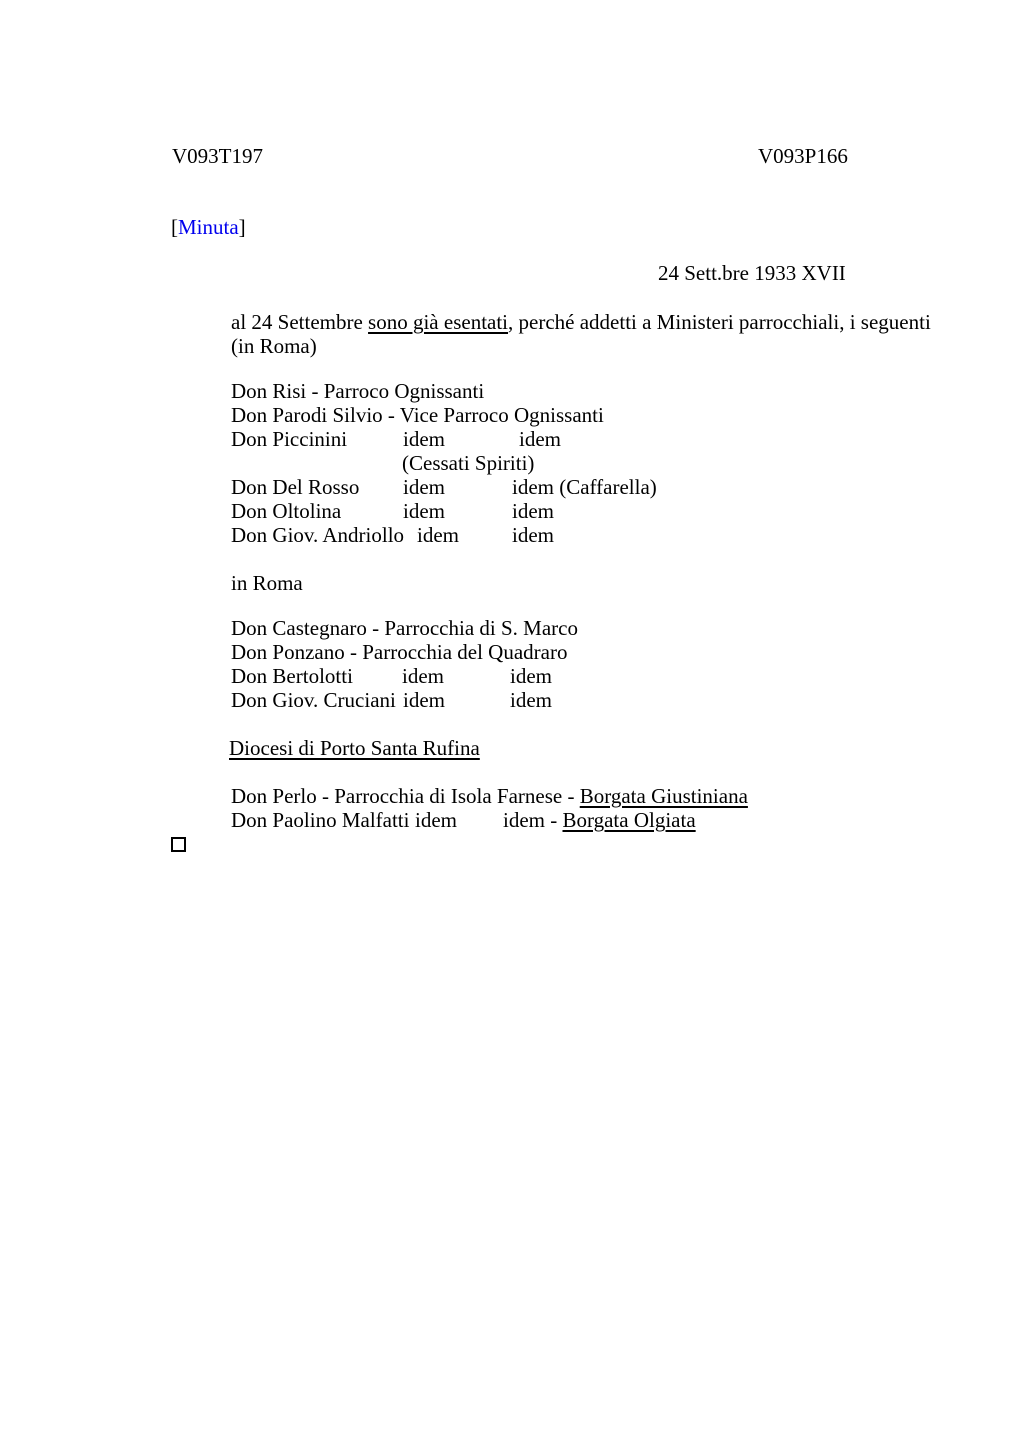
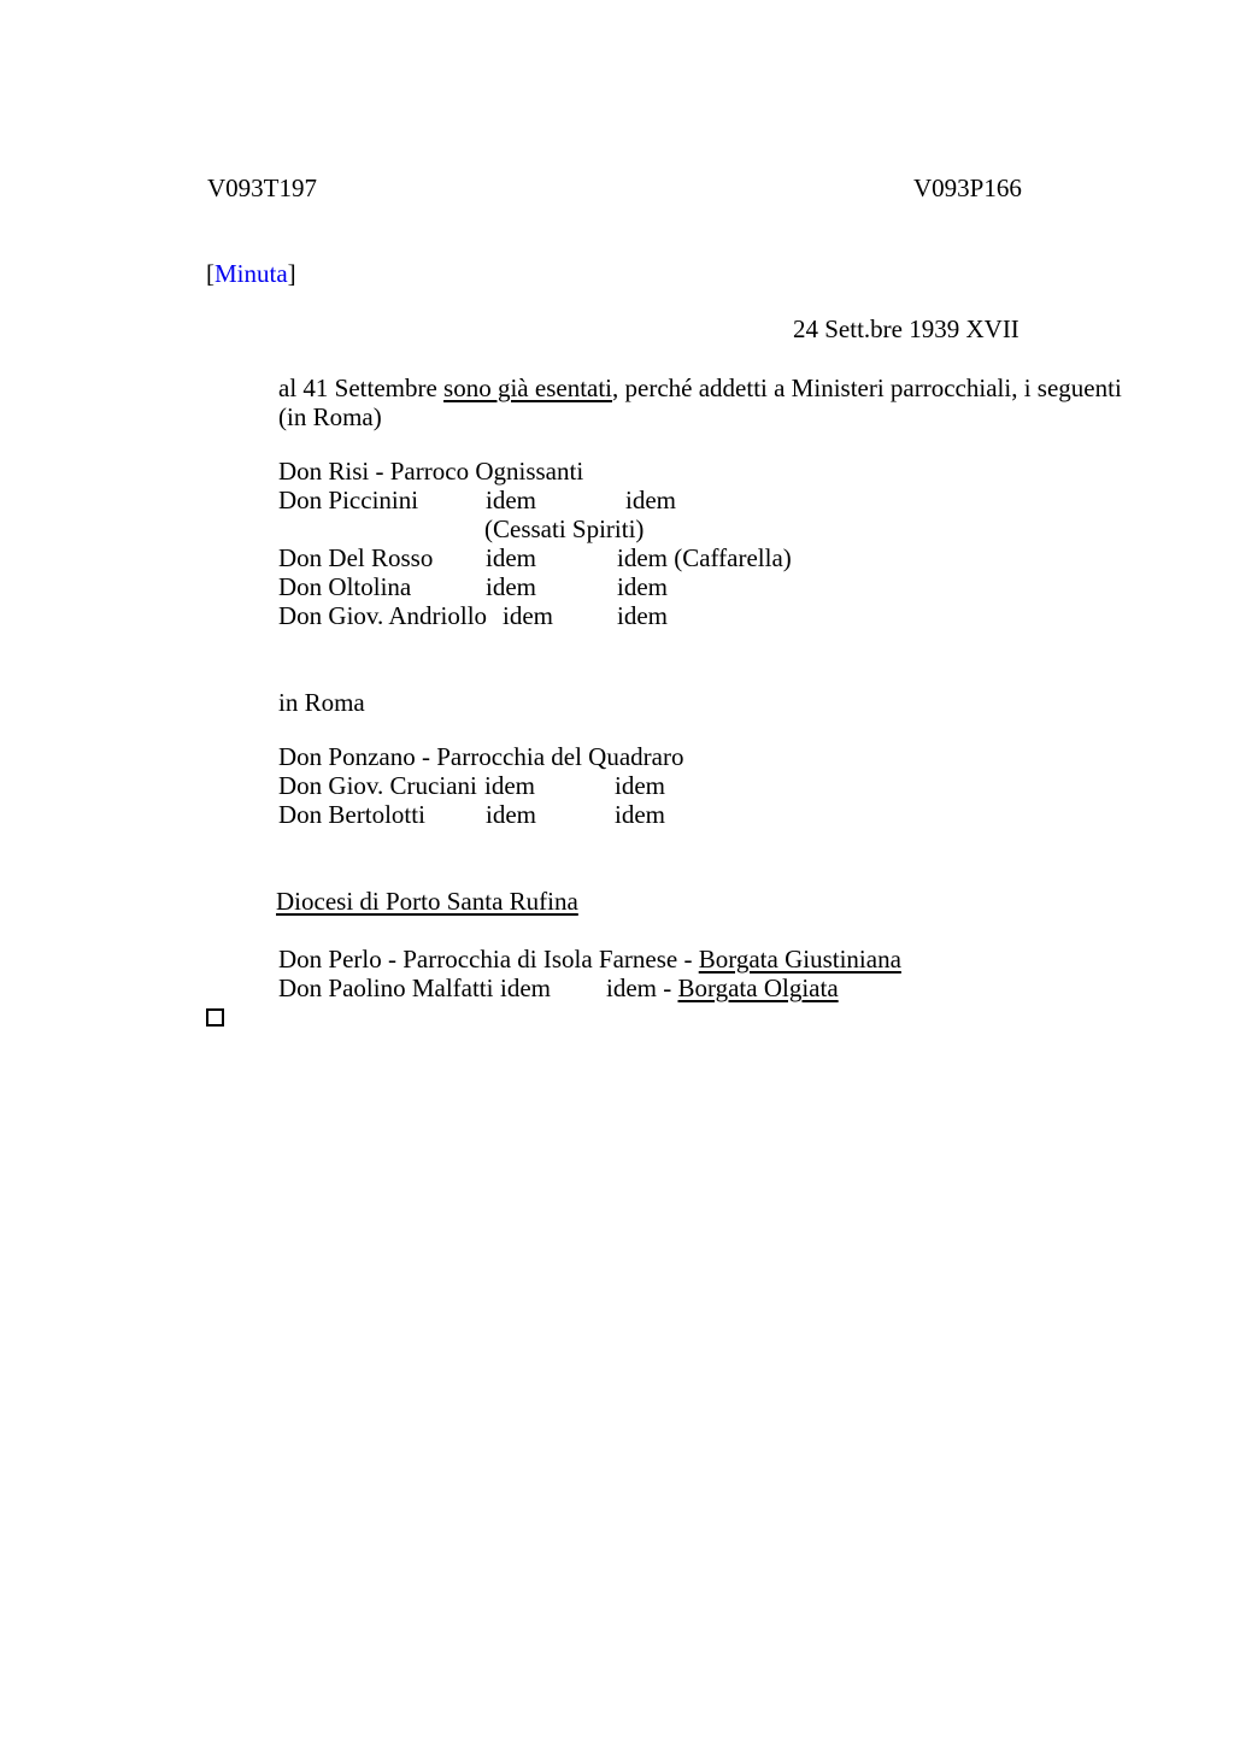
  V093T197
  V093P166
  [Minuta]
- 24 Sett.bre 1933 XVII
+ 24 Sett.bre 1939 XVII
- al 24 Settembre sono già esentati, perché addetti a Ministeri parrocchiali, i seguenti
+ al 41 Settembre sono già esentati, perché addetti a Ministeri parrocchiali, i seguenti
  (in Roma)
  Don Risi - Parroco Ognissanti
- Don Parodi Silvio - Vice Parroco Ognissanti
  Don Piccinini
  idem
  idem
  (Cessati Spiriti)
  Don Del Rosso
  idem
  idem (Caffarella)
  Don Oltolina
  idem
  idem
  Don Giov. Andriollo
  idem
  idem
  in Roma
- Don Castegnaro - Parrocchia di S. Marco
  Don Ponzano - Parrocchia del Quadraro
- Don Bertolotti
+ Don Giov. Cruciani
  idem
  idem
- Don Giov. Cruciani
+ Don Bertolotti
  idem
  idem
  Diocesi di Porto Santa Rufina
  Don Perlo - Parrocchia di Isola Farnese - Borgata Giustiniana
  Don Paolino Malfatti
  idem
  idem - Borgata Olgiata
